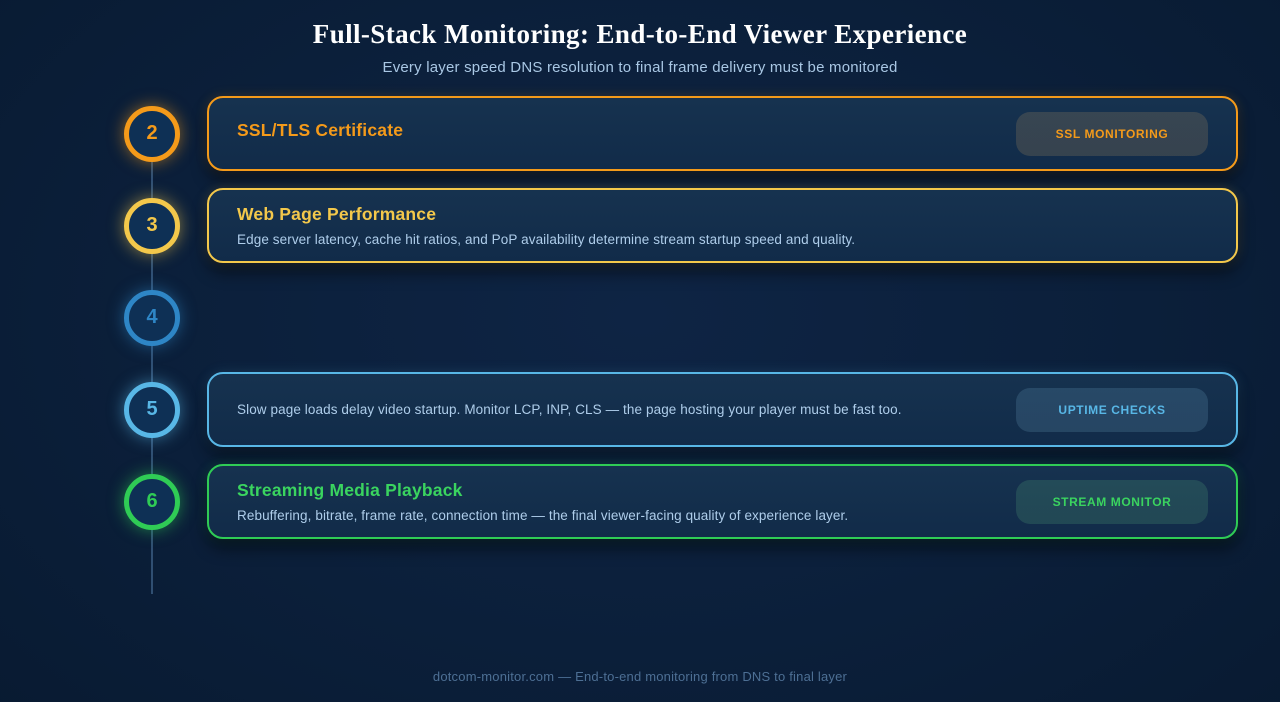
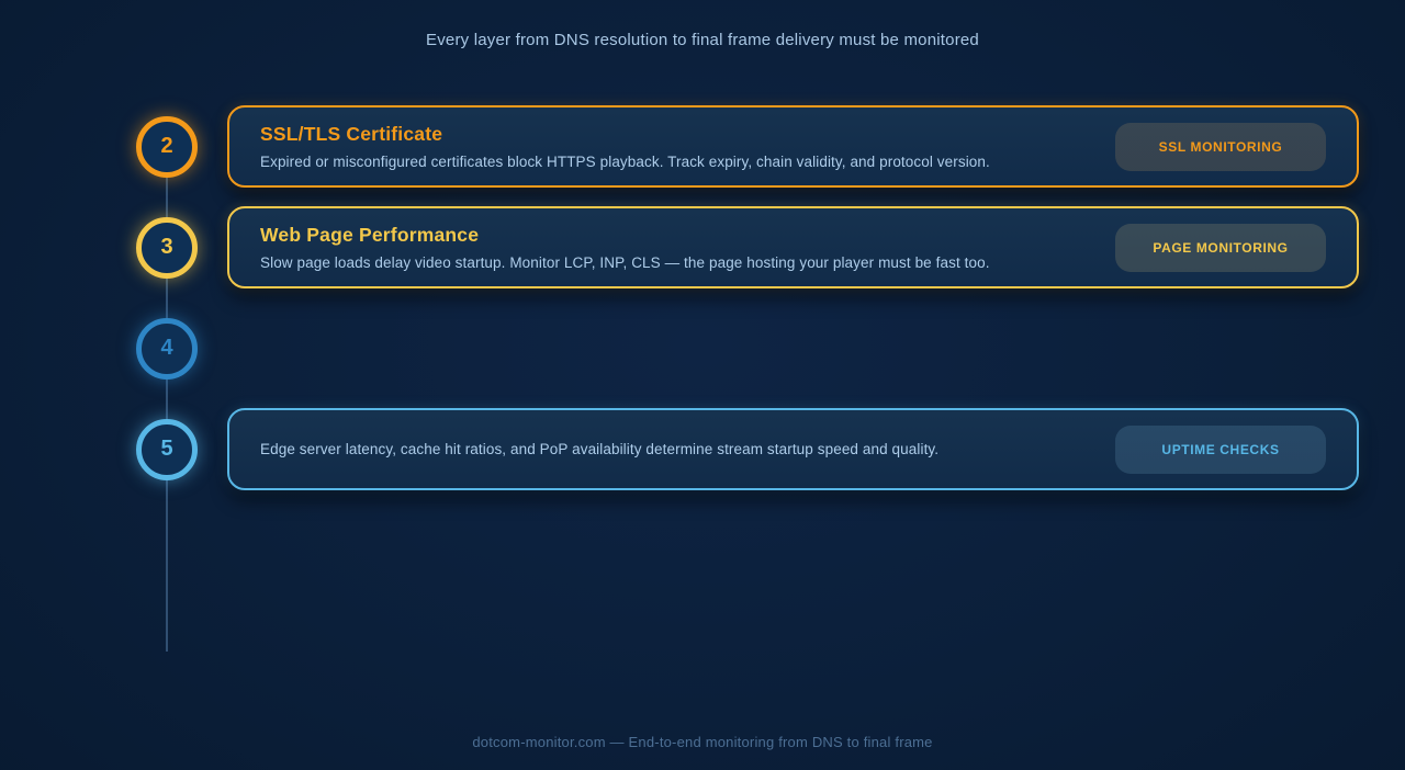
- Full-Stack Monitoring: End-to-End Viewer Experience
- Every layer speed DNS resolution to final frame delivery must be monitored
+ Every layer from DNS resolution to final frame delivery must be monitored
  2
  SSL/TLS Certificate
+ Expired or misconfigured certificates block HTTPS playback. Track expiry, chain validity, and protocol version.
  SSL MONITORING
  3
  Web Page Performance
- Edge server latency, cache hit ratios, and PoP availability determine stream startup speed and quality.
+ Slow page loads delay video startup. Monitor LCP, INP, CLS — the page hosting your player must be fast too.
+ PAGE MONITORING
  4
  5
- Slow page loads delay video startup. Monitor LCP, INP, CLS — the page hosting your player must be fast too.
+ Edge server latency, cache hit ratios, and PoP availability determine stream startup speed and quality.
  UPTIME CHECKS
- 6
- Streaming Media Playback
- Rebuffering, bitrate, frame rate, connection time — the final viewer-facing quality of experience layer.
- STREAM MONITOR
- dotcom-monitor.com — End-to-end monitoring from DNS to final layer
+ dotcom-monitor.com — End-to-end monitoring from DNS to final frame
